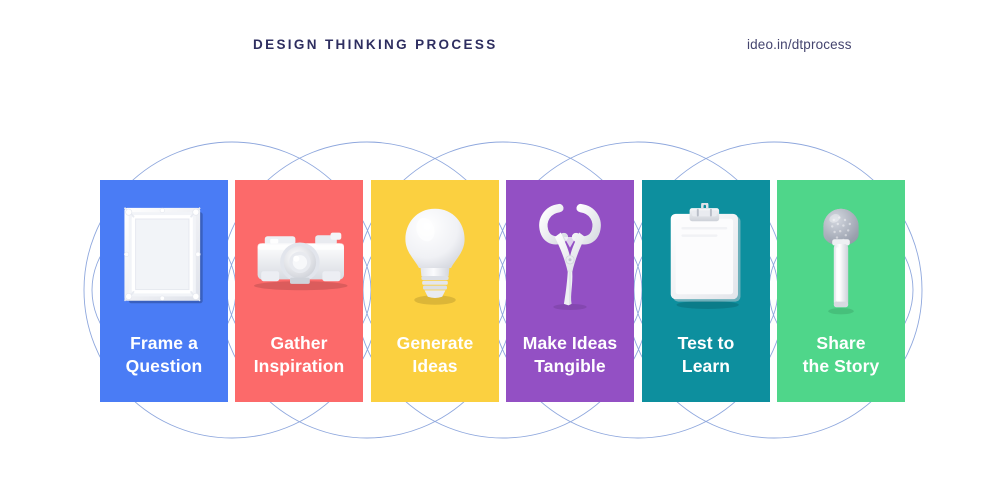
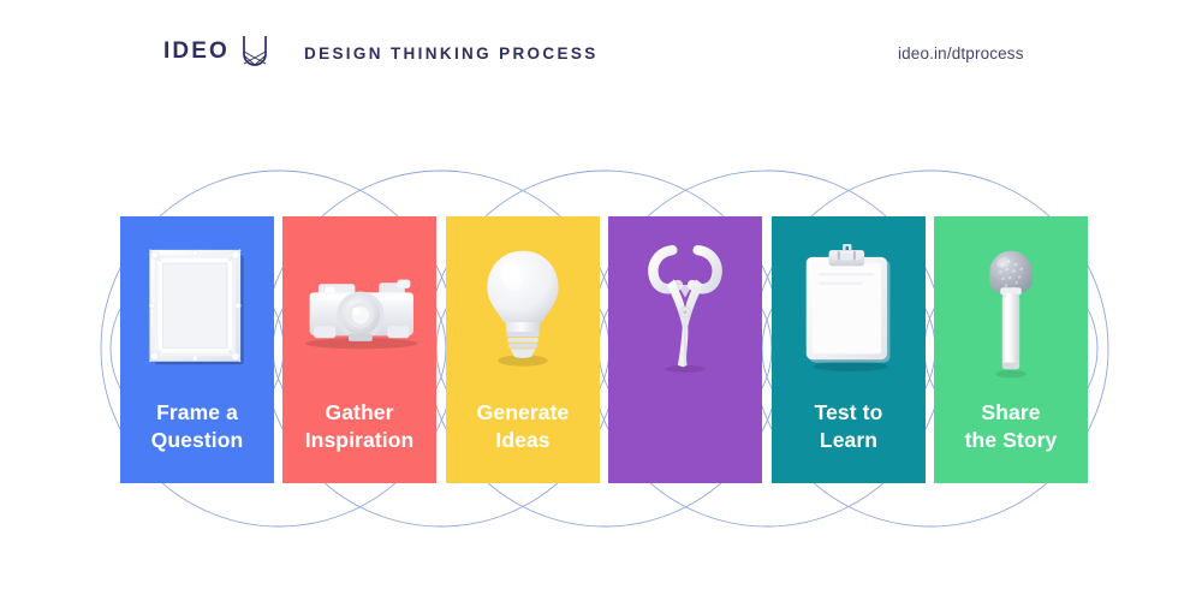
+ IDEO
  DESIGN THINKING PROCESS
  ideo.in/dtprocess
  Frame a
  Question
  Gather
  Inspiration
  Generate
  Ideas
- Make Ideas
- Tangible
  Test to
  Learn
  Share
  the Story
